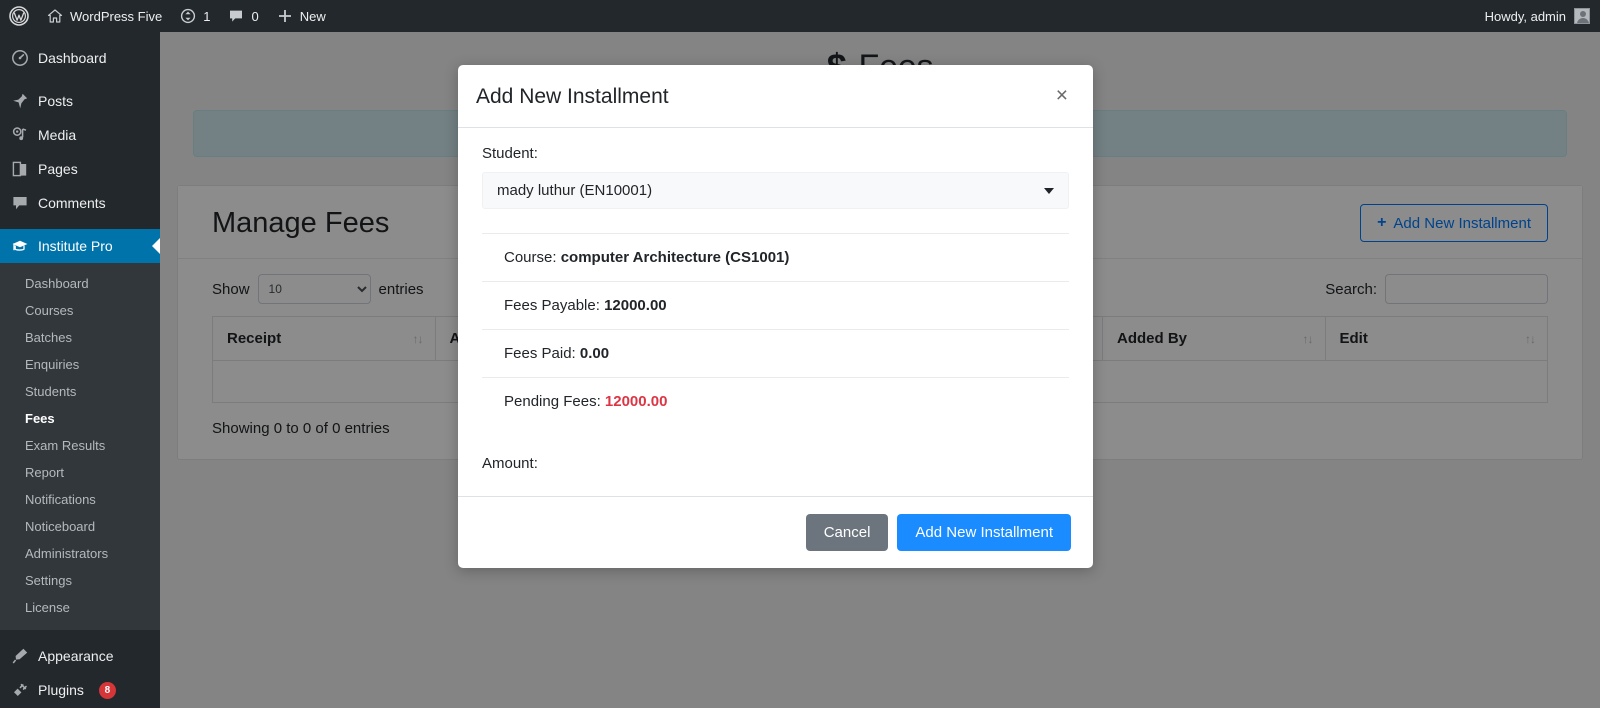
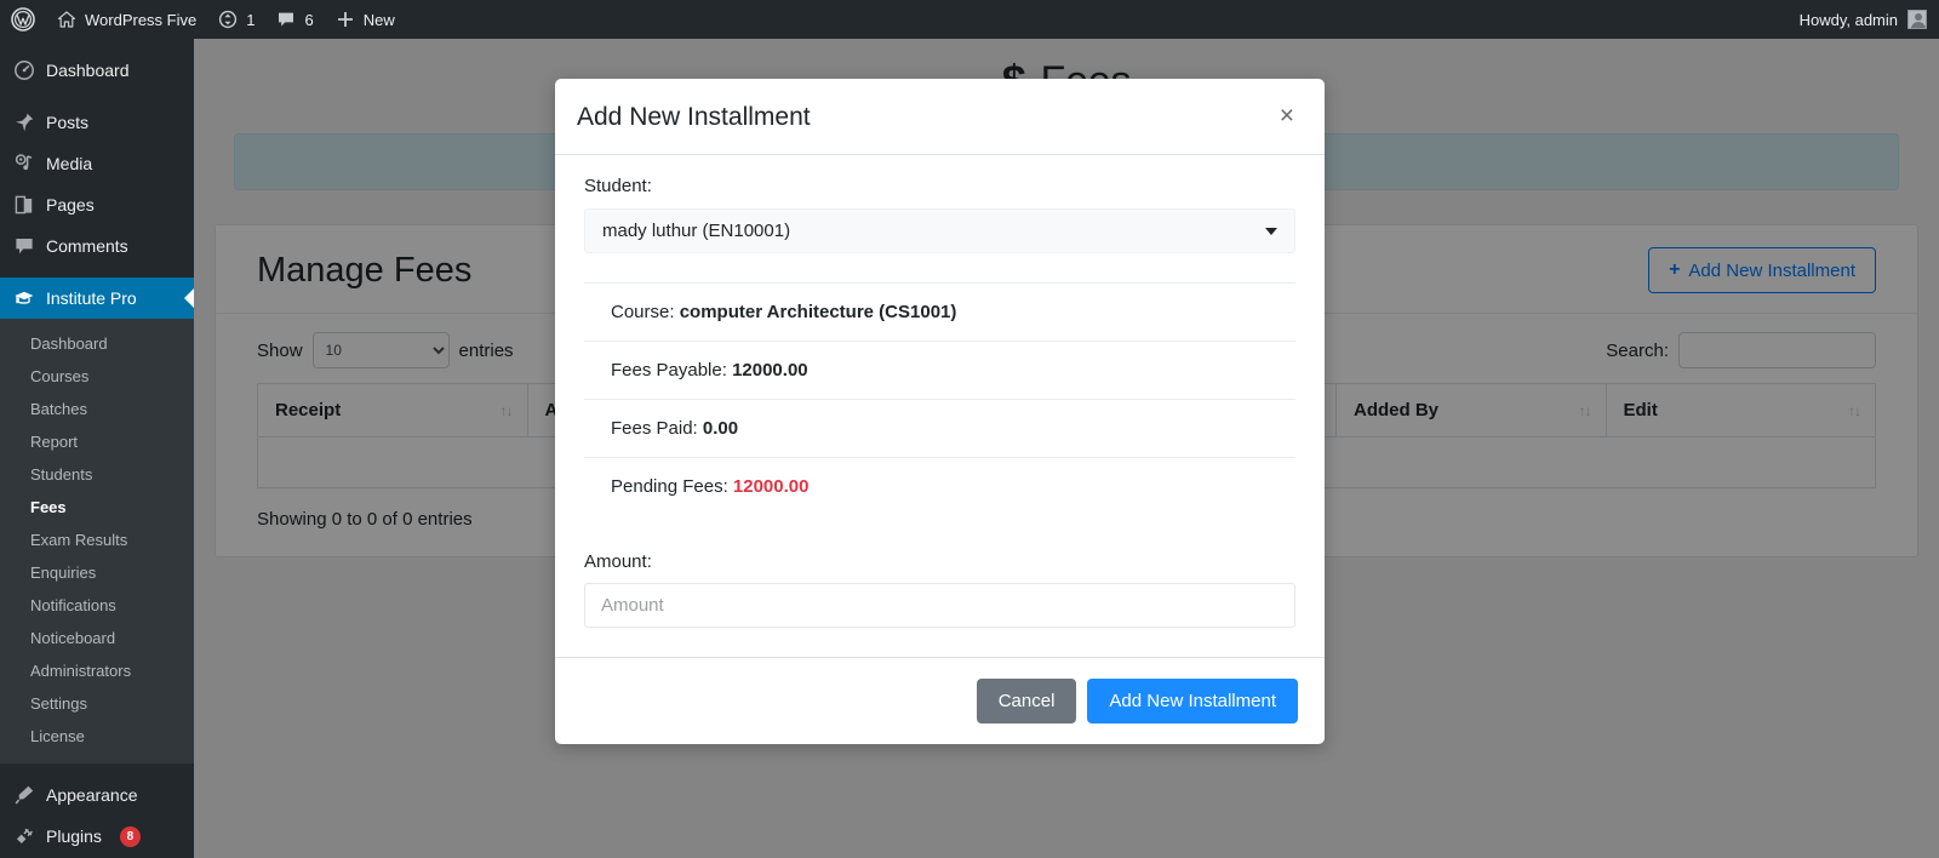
  WordPress Five
  1
- 0
+ 6
  New
  Howdy, admin
  Dashboard
  Posts
  Media
  Pages
  Comments
  Institute Pro
  Dashboard
  Courses
  Batches
- Enquiries
+ Report
  Students
  Fees
  Exam Results
- Report
+ Enquiries
  Notifications
  Noticeboard
  Administrators
  Settings
  License
  Appearance
  Plugins
  8
  Manage Fees
  +
  Add New Installment
  Show
  10
  entries
  Search:
  Showing 0 to 0 of 0 entries
  Add New Installment
  ×
  Student:
  mady luthur (EN10001)
  Course: computer Architecture (CS1001)
  Fees Payable: 12000.00
  Fees Paid: 0.00
  Pending Fees: 12000.00
  Amount:
+ Amount
  Cancel
  Add New Installment
